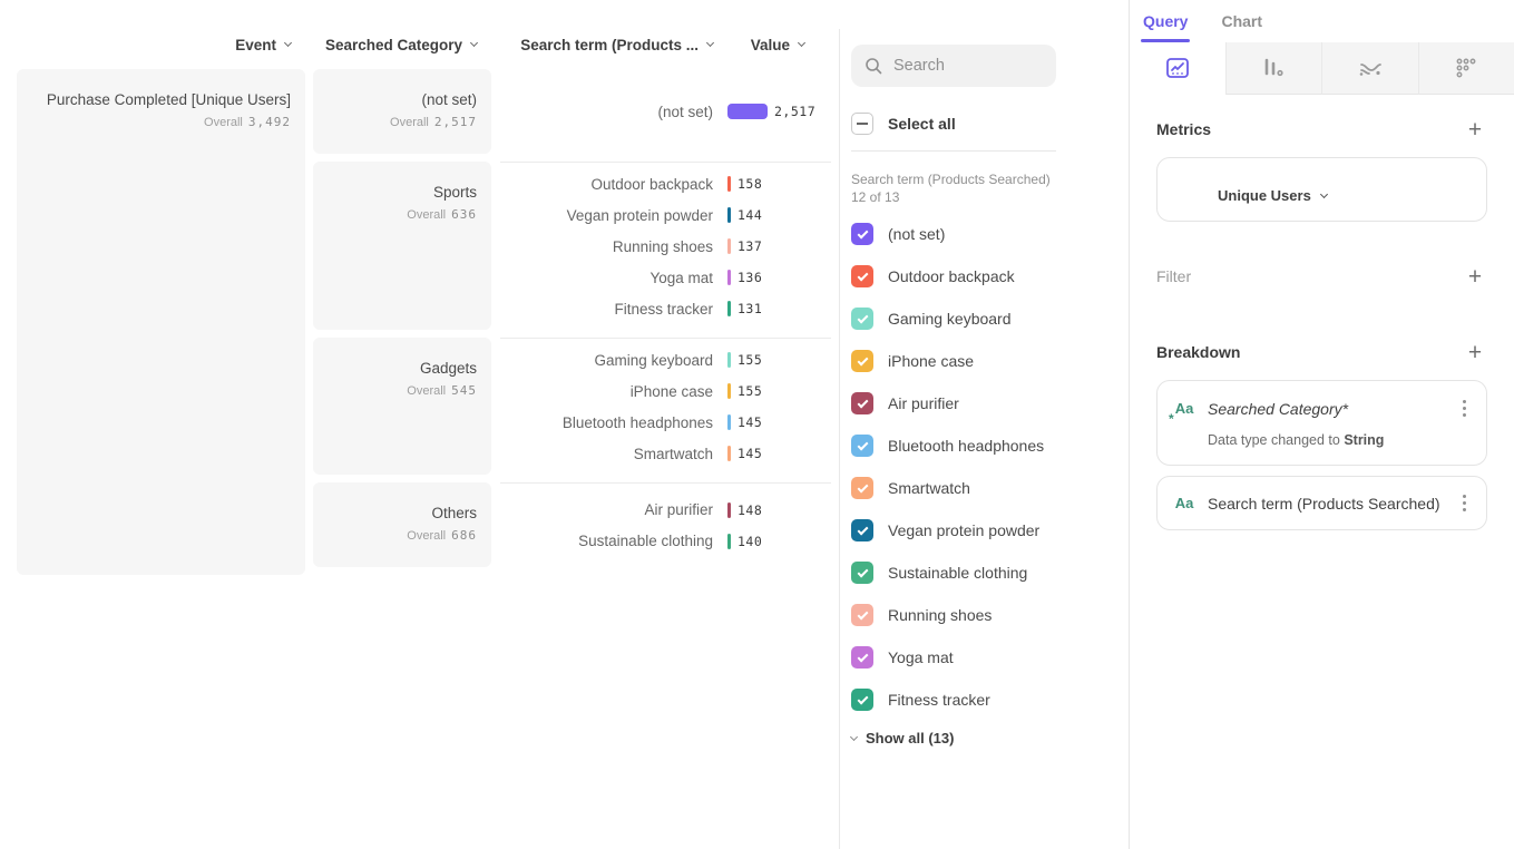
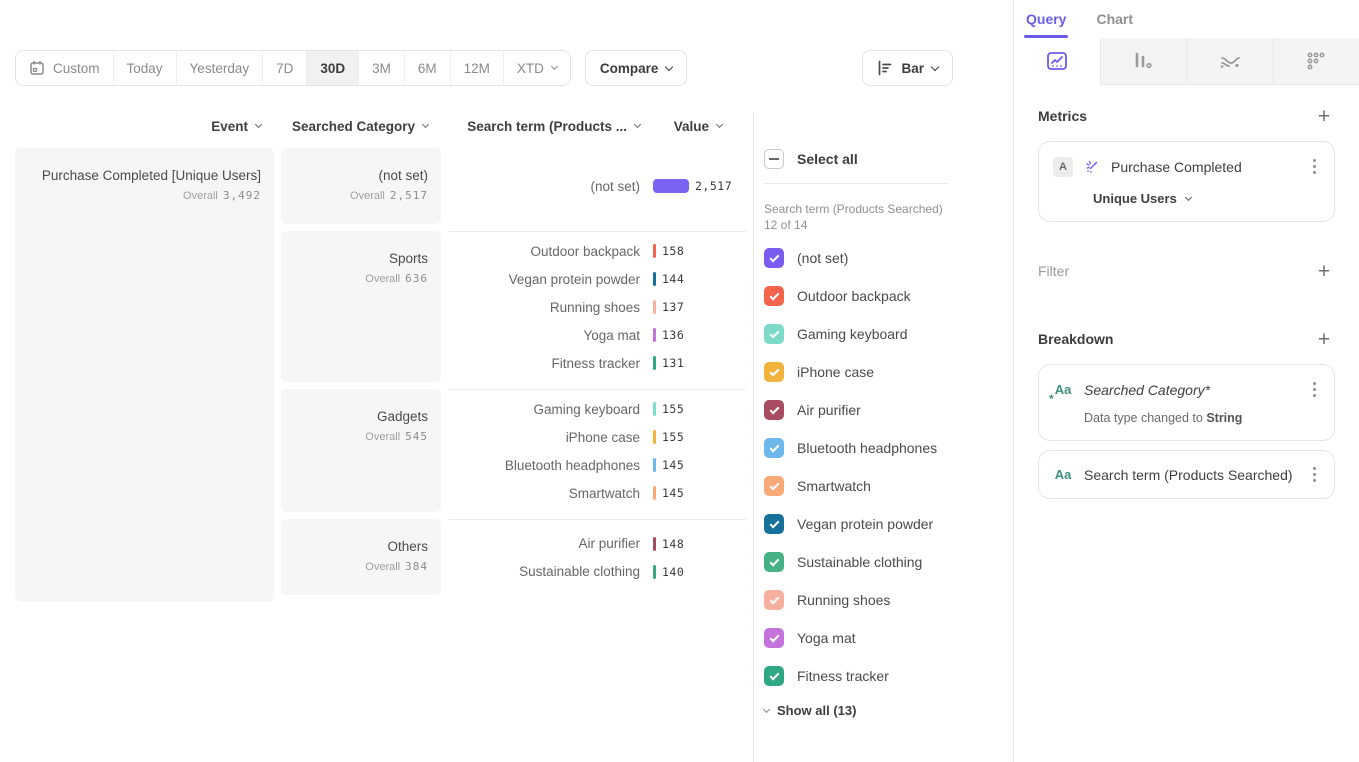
+ Custom
+ Today
+ Yesterday
+ 7D
+ 30D
+ 3M
+ 6M
+ 12M
+ XTD
+ Compare
+ Bar
  Event
  Searched Category
  Search term (Products ...
  Value
  Purchase Completed [Unique Users]
  Overall 3,492
  (not set)
  Overall 2,517
  (not set)
  2,517
  Sports
  Overall 636
  Outdoor backpack
  158
  Vegan protein powder
  144
  Running shoes
  137
  Yoga mat
  136
  Fitness tracker
  131
  Gadgets
  Overall 545
  Gaming keyboard
  155
  iPhone case
  155
  Bluetooth headphones
  145
  Smartwatch
  145
  Others
- Overall 686
+ Overall 384
  Air purifier
  148
  Sustainable clothing
  140
- Search
  Select all
- Search term (Products Searched) 12 of 13
+ Search term (Products Searched) 12 of 14
  (not set)
  Outdoor backpack
  Gaming keyboard
  iPhone case
  Air purifier
  Bluetooth headphones
  Smartwatch
  Vegan protein powder
  Sustainable clothing
  Running shoes
  Yoga mat
  Fitness tracker
  Show all (13)
  Query
  Chart
  Metrics
+ A
+ Purchase Completed
  Unique Users
  Filter
  Breakdown
  Aa
  Searched Category*
  Data type changed to String
  Aa
  Search term (Products Searched)
